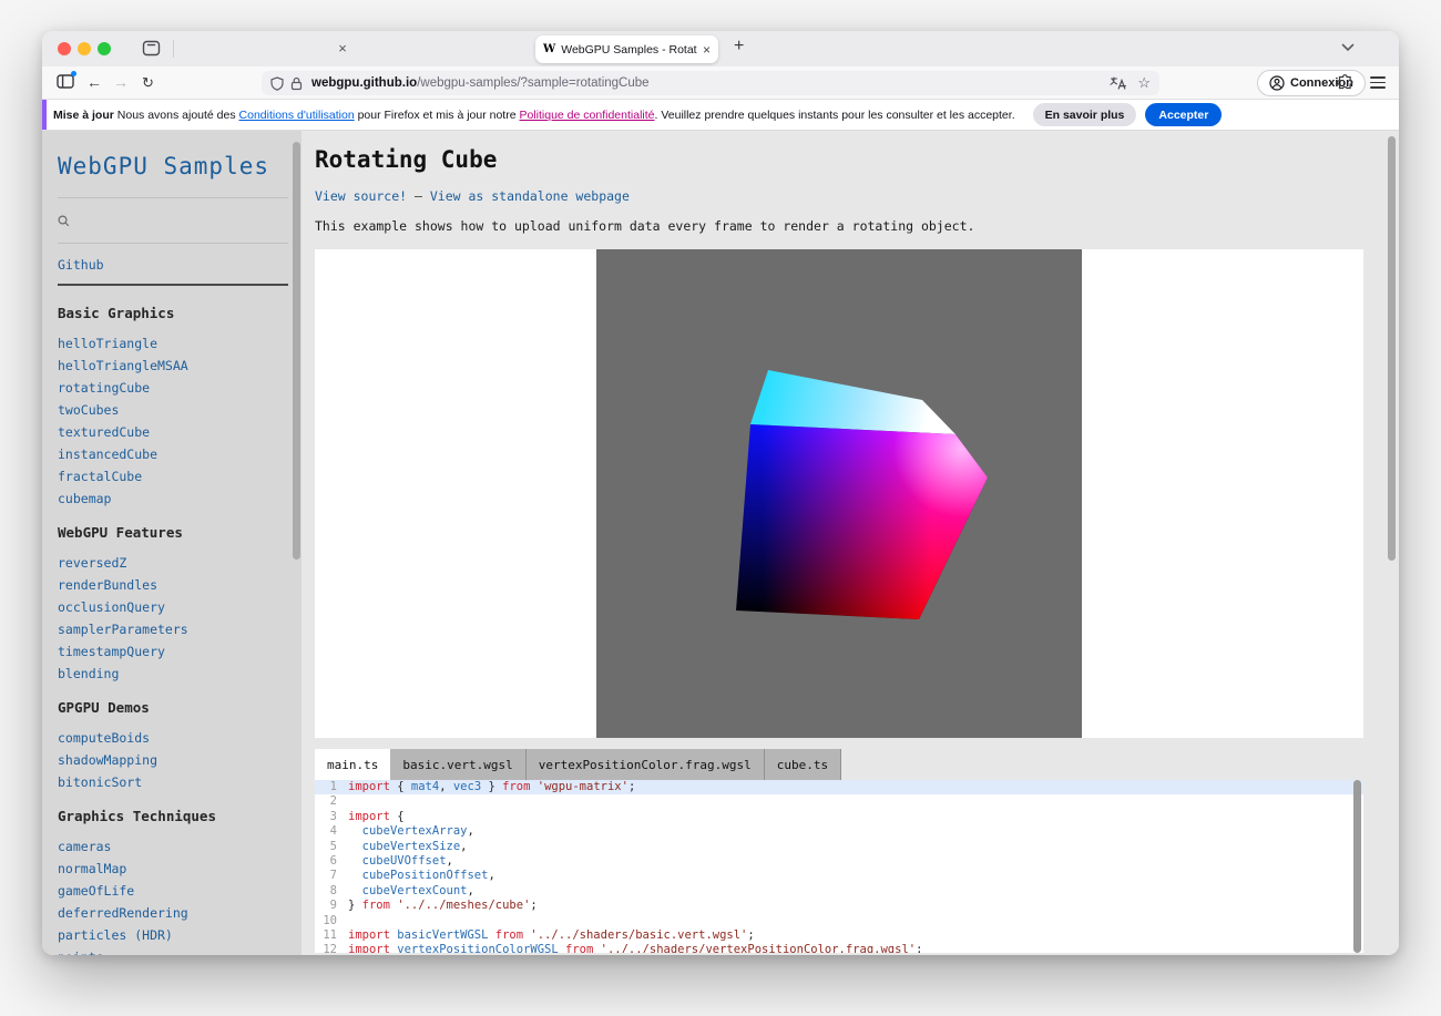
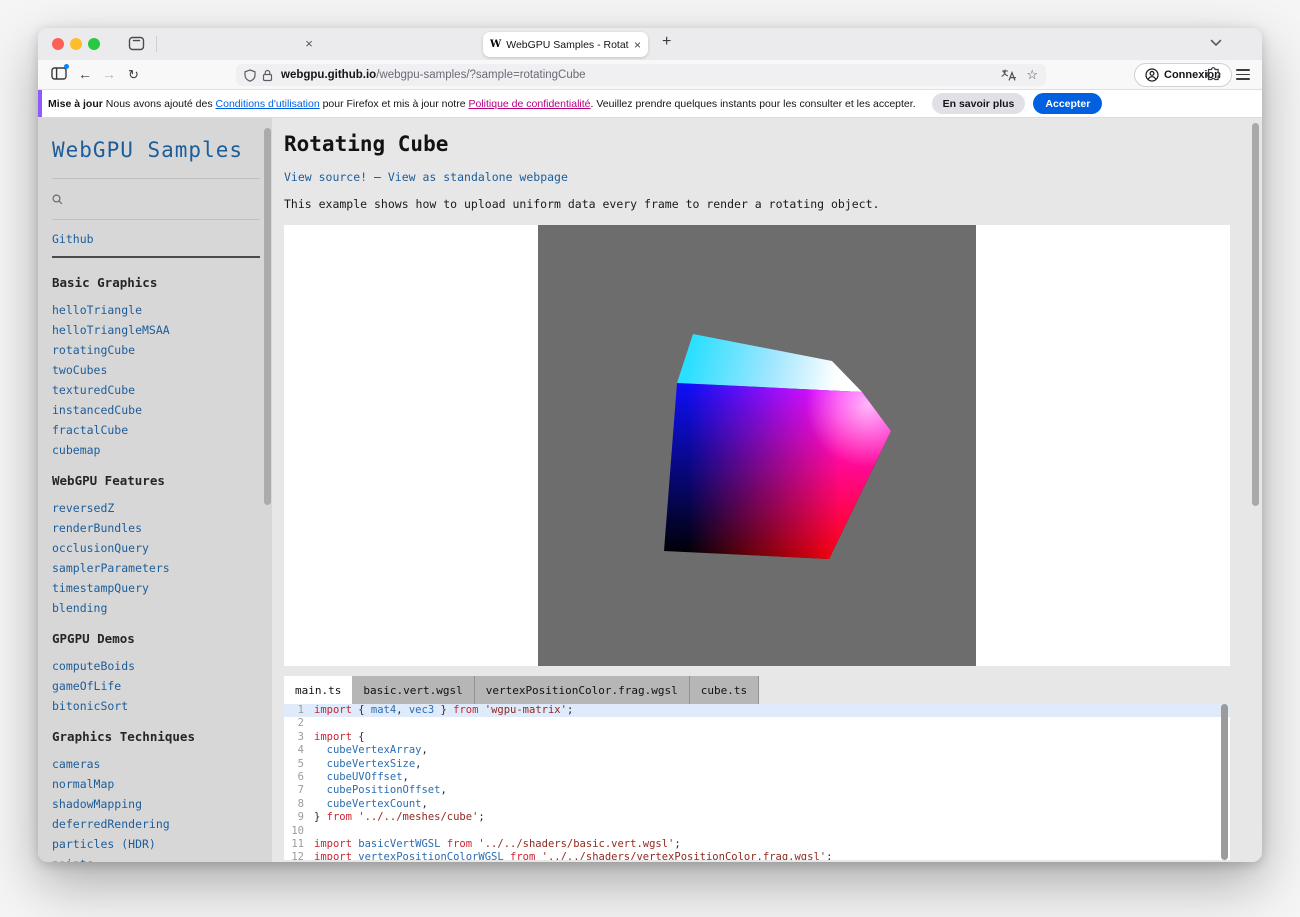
  ×
  W
  WebGPU Samples - Rotat
  ×
  +
  ←
  →
  ↻
  webgpu.github.io/webgpu-samples/?sample=rotatingCube
  ☆
  Connexion
  Mise à jour Nous avons ajouté des Conditions d'utilisation pour Firefox et mis à jour notre Politique de confidentialité. Veuillez prendre quelques instants pour les consulter et les accepter.
  En savoir plus
  Accepter
  WebGPU Samples
  Github
  Basic Graphics
  helloTriangle
  helloTriangleMSAA
  rotatingCube
  twoCubes
  texturedCube
  instancedCube
  fractalCube
  cubemap
  WebGPU Features
  reversedZ
  renderBundles
  occlusionQuery
  samplerParameters
  timestampQuery
  blending
  GPGPU Demos
  computeBoids
- shadowMapping
+ gameOfLife
  bitonicSort
  Graphics Techniques
  cameras
  normalMap
- gameOfLife
+ shadowMapping
  deferredRendering
  particles (HDR)
  Rotating Cube
  View source! — View as standalone webpage
  This example shows how to upload uniform data every frame to render a rotating object.
  main.ts
  basic.vert.wgsl
  vertexPositionColor.frag.wgsl
  cube.ts
  1
  import { mat4, vec3 } from 'wgpu-matrix';
  2
  3
  import {
  4
  cubeVertexArray,
  5
  cubeVertexSize,
  6
  cubeUVOffset,
  7
  cubePositionOffset,
  8
  cubeVertexCount,
  9
  } from '../../meshes/cube';
  10
  11
  import basicVertWGSL from '../../shaders/basic.vert.wgsl';
  12
  import vertexPositionColorWGSL from '../../shaders/vertexPositionColor.frag.wgsl';
